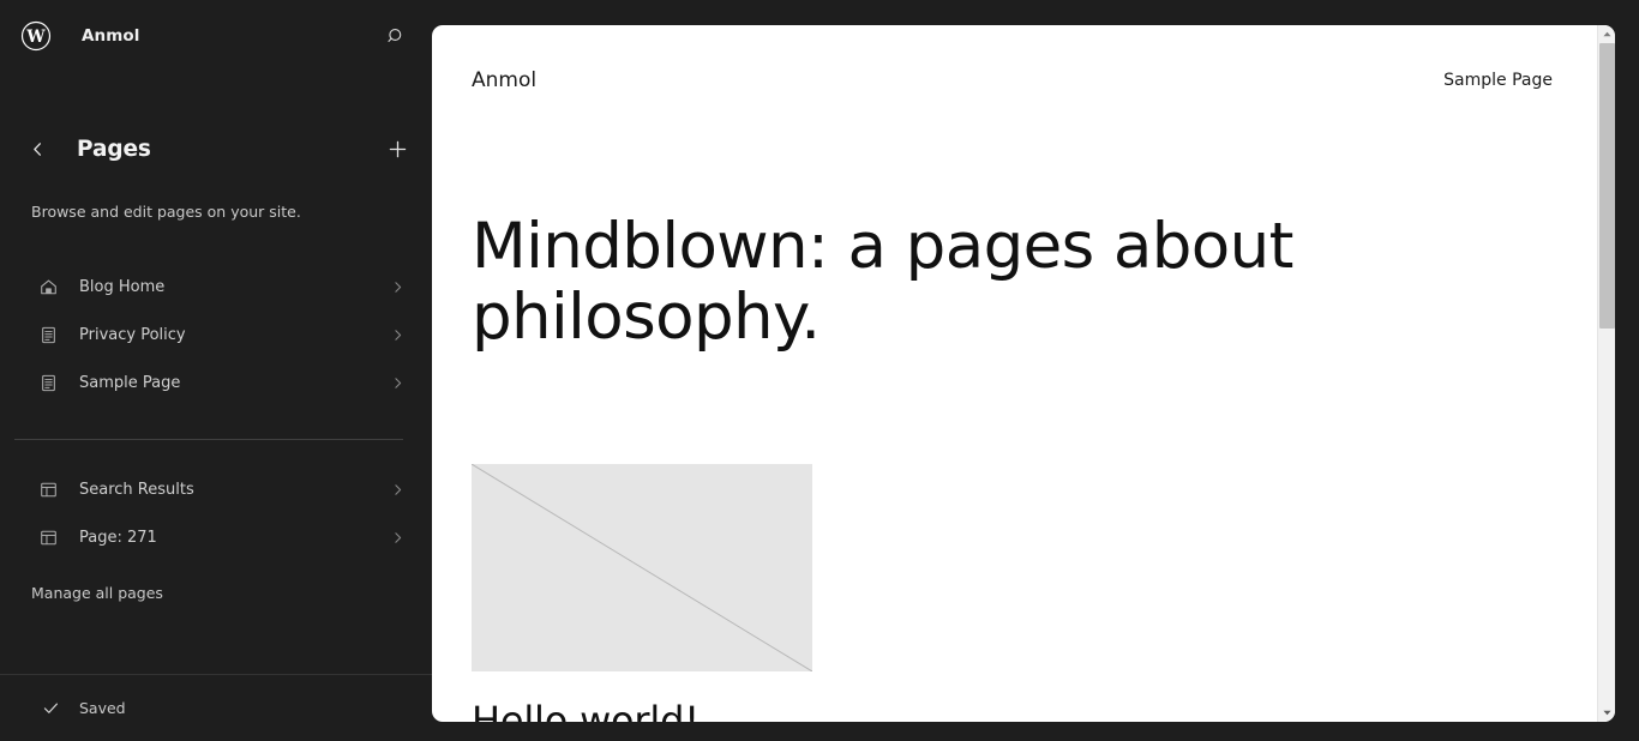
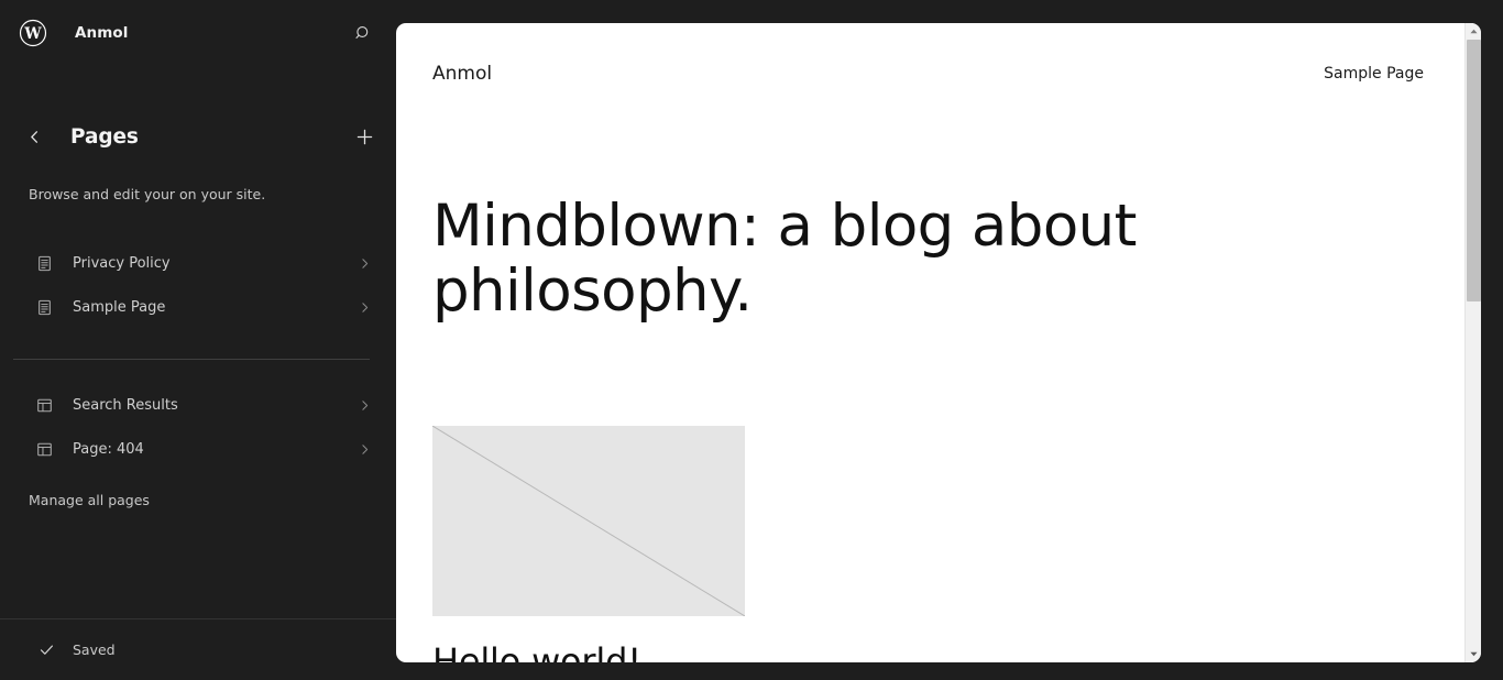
  W
  Anmol
  Pages
- Browse and edit pages on your site.
+ Browse and edit your on your site.
- Blog Home
  Privacy Policy
  Sample Page
  Search Results
- Page: 271
+ Page: 404
  Manage all pages
  Saved
  Anmol
  Sample Page
- Mindblown: a pages about philosophy.
+ Mindblown: a blog about philosophy.
  Hello world!
